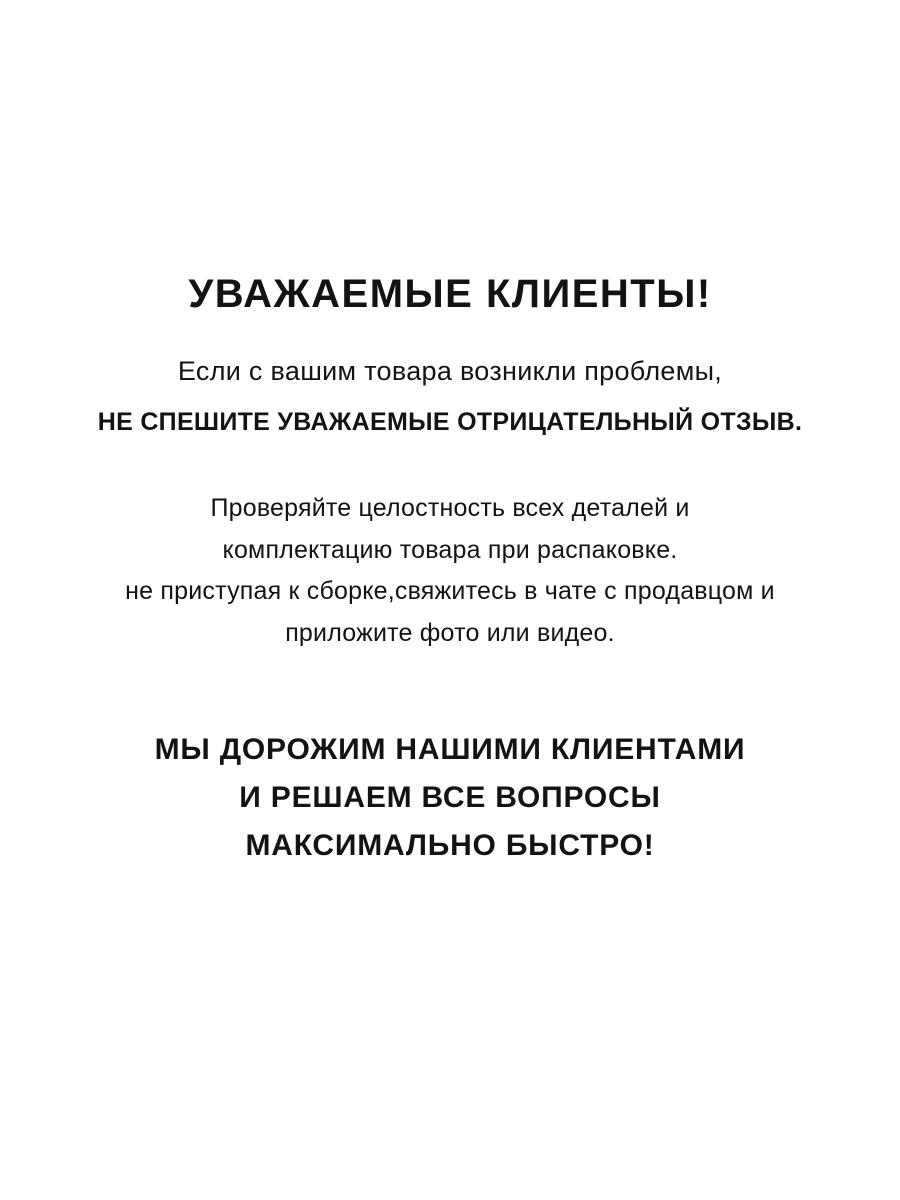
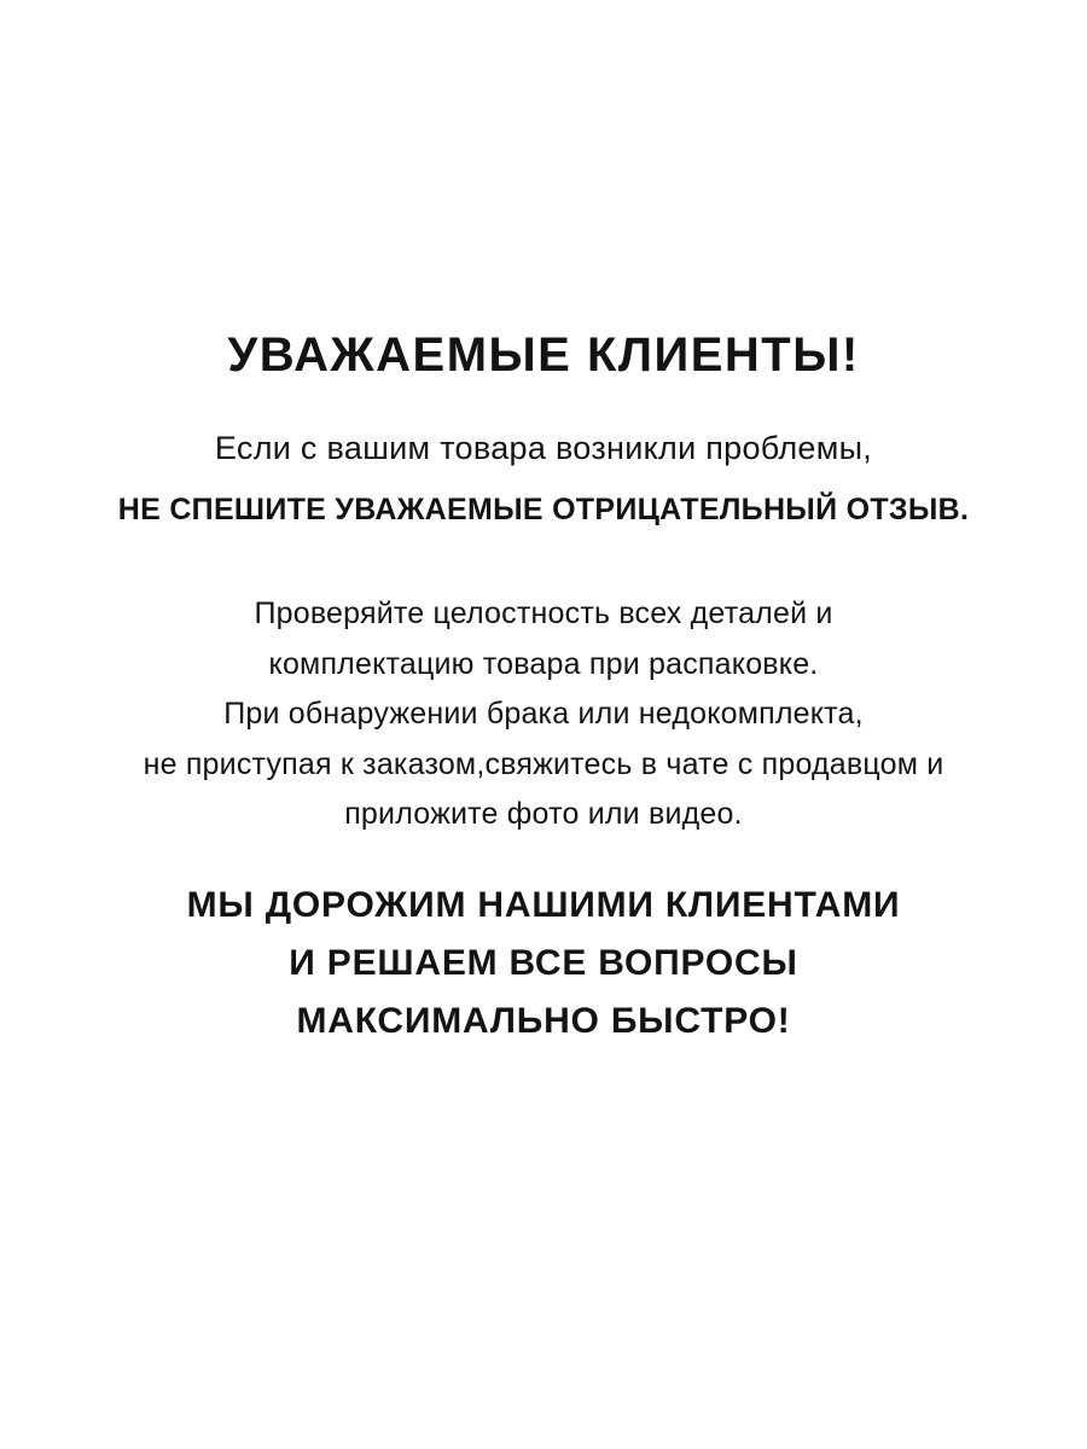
  УВАЖАЕМЫЕ КЛИЕНТЫ!
  Если с вашим товара возникли проблемы,
  НЕ СПЕШИТЕ УВАЖАЕМЫЕ ОТРИЦАТЕЛЬНЫЙ ОТЗЫВ.
  Проверяйте целостность всех деталей и
  комплектацию товара при распаковке.
+ При обнаружении брака или недокомплекта,
- не приступая к сборке,свяжитесь в чате с продавцом и
+ не приступая к заказом,свяжитесь в чате с продавцом и
  приложите фото или видео.
  МЫ ДОРОЖИМ НАШИМИ КЛИЕНТАМИ
  И РЕШАЕМ ВСЕ ВОПРОСЫ
  МАКСИМАЛЬНО БЫСТРО!
